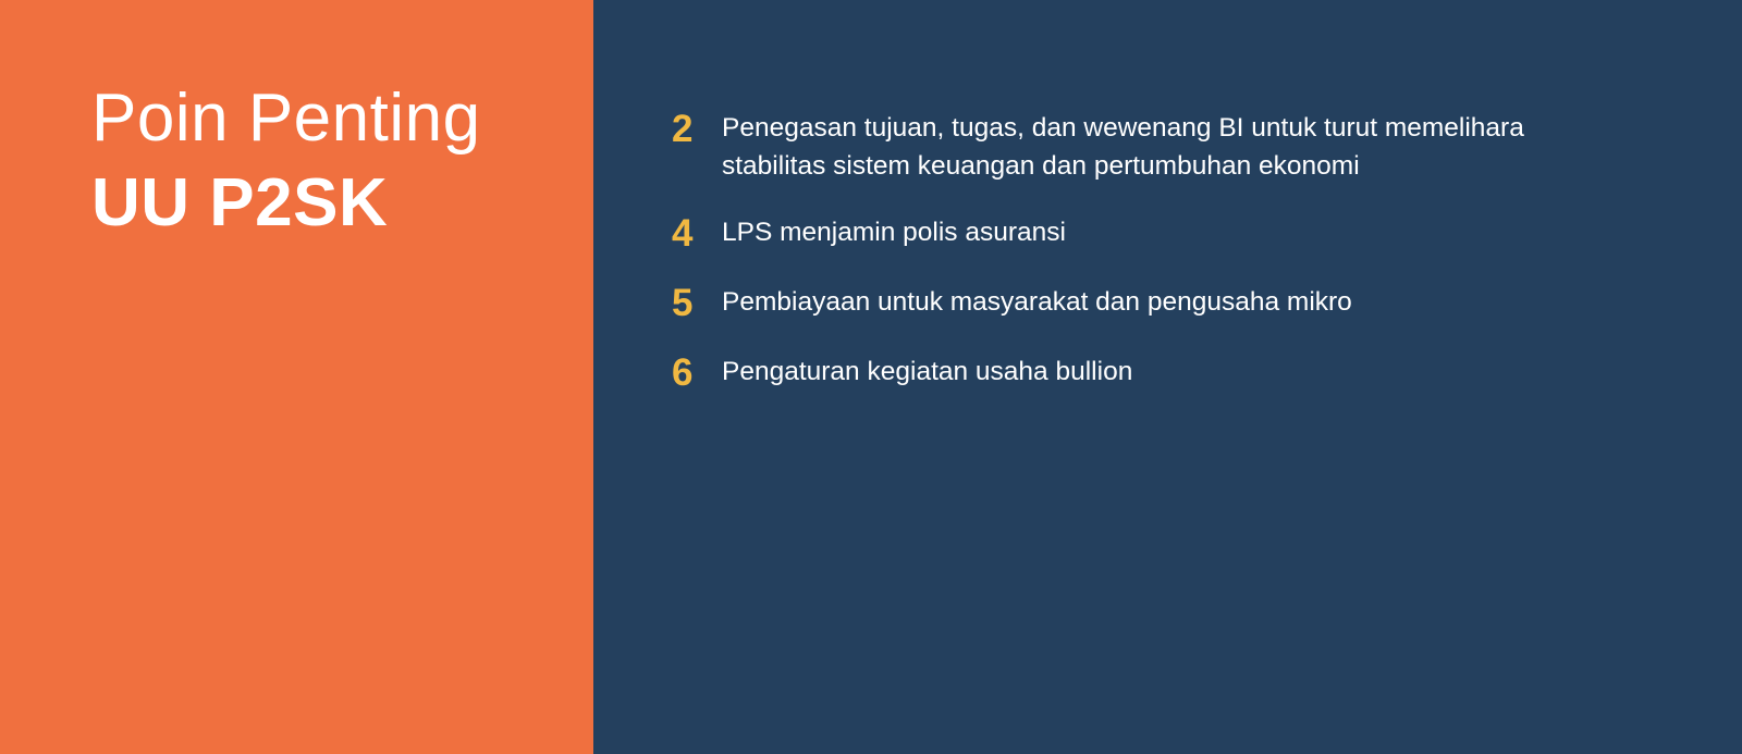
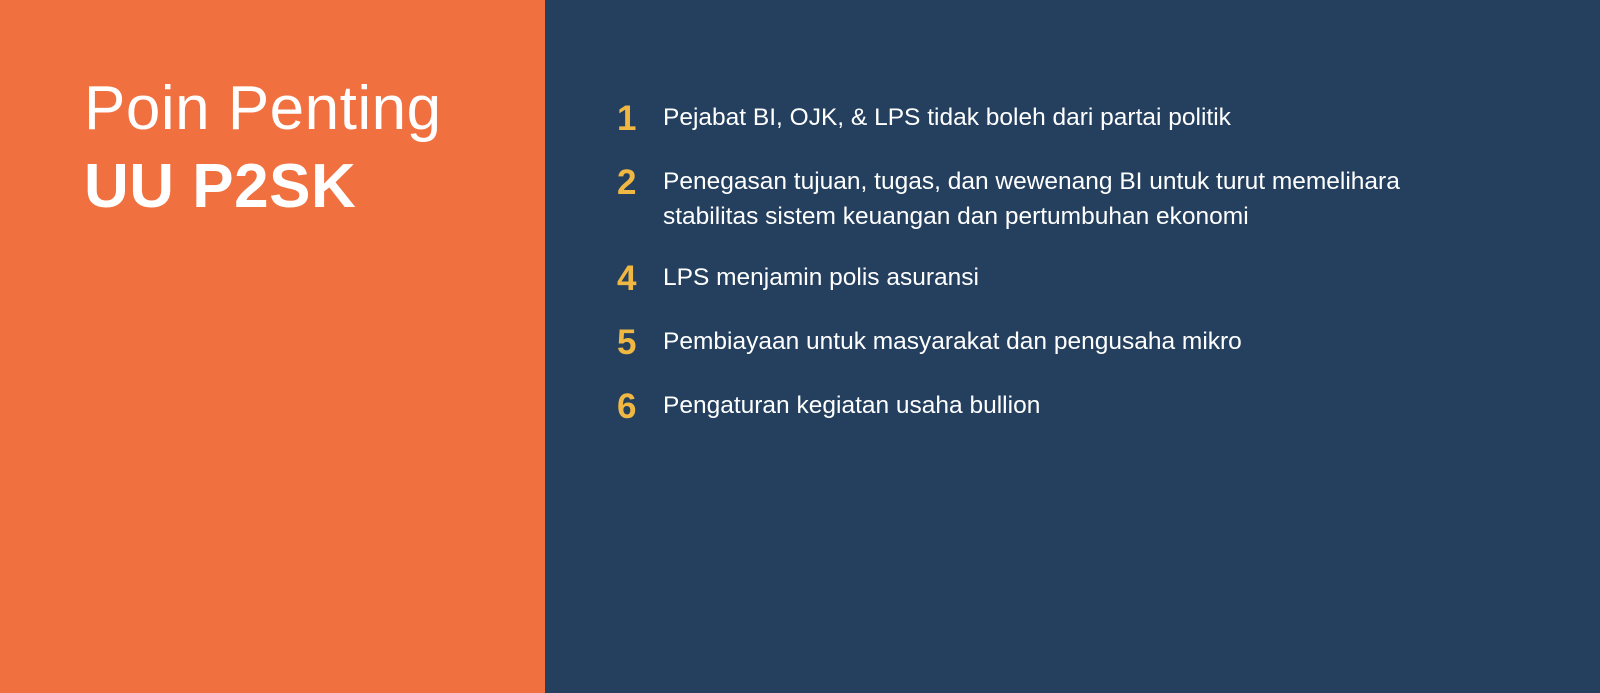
  Poin Penting
  UU P2SK
+ 1
+ Pejabat BI, OJK, & LPS tidak boleh dari partai politik
  2
  Penegasan tujuan, tugas, dan wewenang BI untuk turut memelihara stabilitas sistem keuangan dan pertumbuhan ekonomi
  4
  LPS menjamin polis asuransi
  5
  Pembiayaan untuk masyarakat dan pengusaha mikro
  6
  Pengaturan kegiatan usaha bullion
